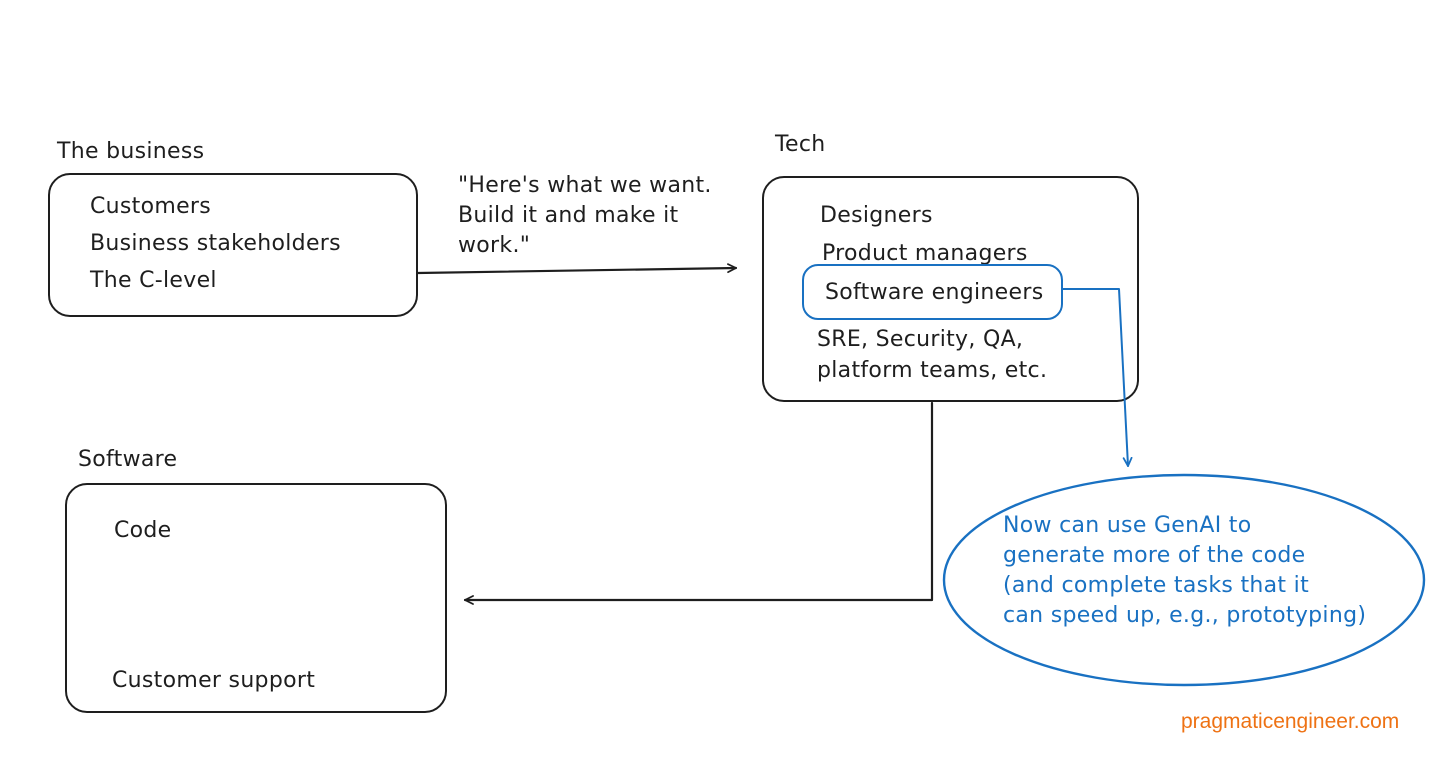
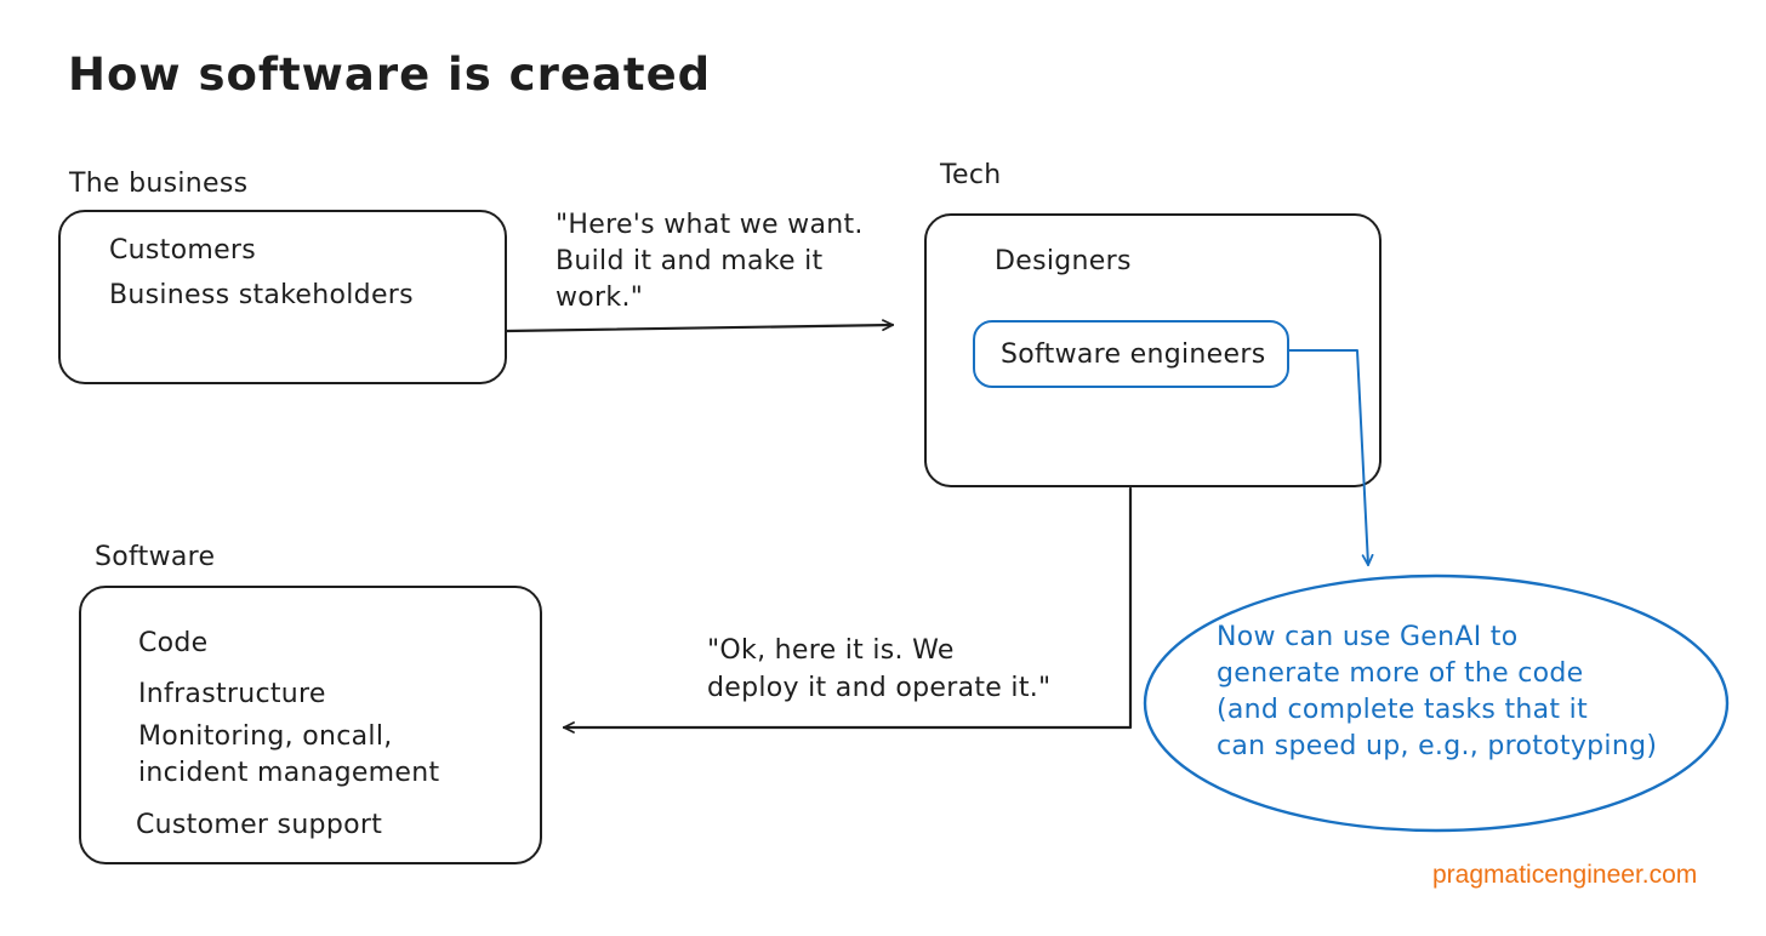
+ How software is created
  The business
  Customers
  Business stakeholders
- The C-level
  Tech
  Designers
- Product managers
  Software engineers
- SRE, Security, QA,
- platform teams, etc.
  Software
  Code
+ Infrastructure
+ Monitoring, oncall,
+ incident management
  Customer support
  "Here's what we want.
  Build it and make it
  work."
+ "Ok, here it is. We
+ deploy it and operate it."
  Now can use GenAI to
  generate more of the code
  (and complete tasks that it
  can speed up, e.g., prototyping)
  pragmaticengineer.com
